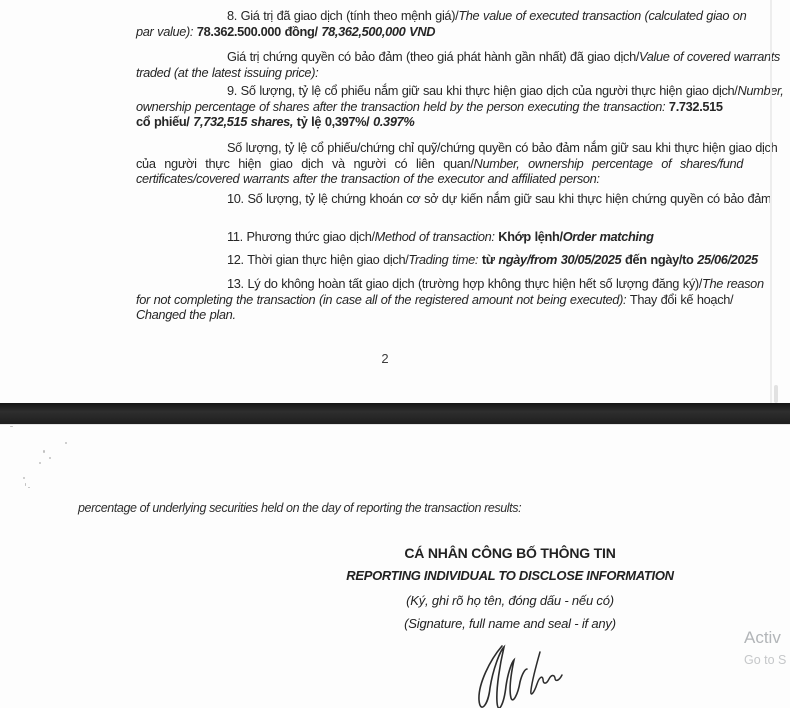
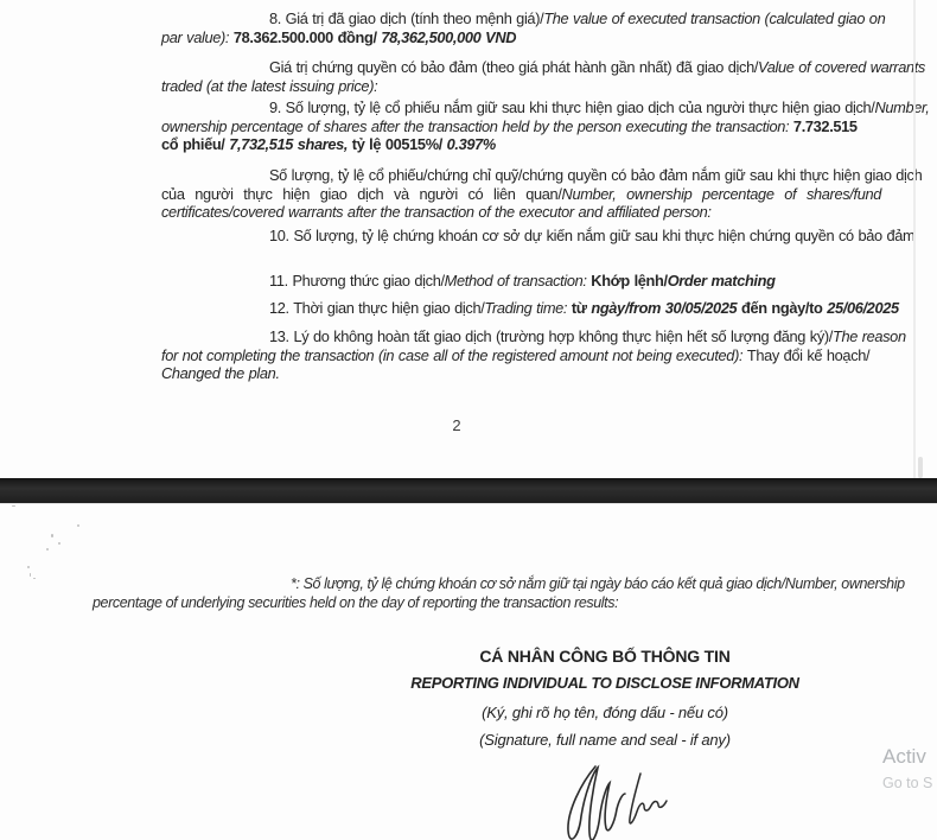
  8. Giá trị đã giao dịch (tính theo mệnh giá)/The value of executed transaction (calculated giao on
  par value): 78.362.500.000 đồng/ 78,362,500,000 VND
  Giá trị chứng quyền có bảo đảm (theo giá phát hành gần nhất) đã giao dịch/Value of covered warrants
  traded (at the latest issuing price):
  9. Số lượng, tỷ lệ cổ phiếu nắm giữ sau khi thực hiện giao dịch của người thực hiện giao dịch/Number,
  ownership percentage of shares after the transaction held by the person executing the transaction: 7.732.515
- cổ phiếu/ 7,732,515 shares, tỷ lệ 0,397%/ 0.397%
+ cổ phiếu/ 7,732,515 shares, tỷ lệ 00515%/ 0.397%
  Số lượng, tỷ lệ cổ phiếu/chứng chỉ quỹ/chứng quyền có bảo đảm nắm giữ sau khi thực hiện giao dịch
  của người thực hiện giao dịch và người có liên quan/Number, ownership percentage of shares/fund
  certificates/covered warrants after the transaction of the executor and affiliated person:
  10. Số lượng, tỷ lệ chứng khoán cơ sở dự kiến nắm giữ sau khi thực hiện chứng quyền có bảo đảm
  11. Phương thức giao dịch/Method of transaction: Khớp lệnh/Order matching
  12. Thời gian thực hiện giao dịch/Trading time: từ ngày/from 30/05/2025 đến ngày/to 25/06/2025
  13. Lý do không hoàn tất giao dịch (trường hợp không thực hiện hết số lượng đăng ký)/The reason
  for not completing the transaction (in case all of the registered amount not being executed): Thay đổi kế hoạch/
  Changed the plan.
  2
+ *: Số lượng, tỷ lệ chứng khoán cơ sở nắm giữ tại ngày báo cáo kết quả giao dịch/Number, ownership
  percentage of underlying securities held on the day of reporting the transaction results:
  CÁ NHÂN CÔNG BỐ THÔNG TIN
  REPORTING INDIVIDUAL TO DISCLOSE INFORMATION
  (Ký, ghi rõ họ tên, đóng dấu - nếu có)
  (Signature, full name and seal - if any)
  Activ
  Go to S
